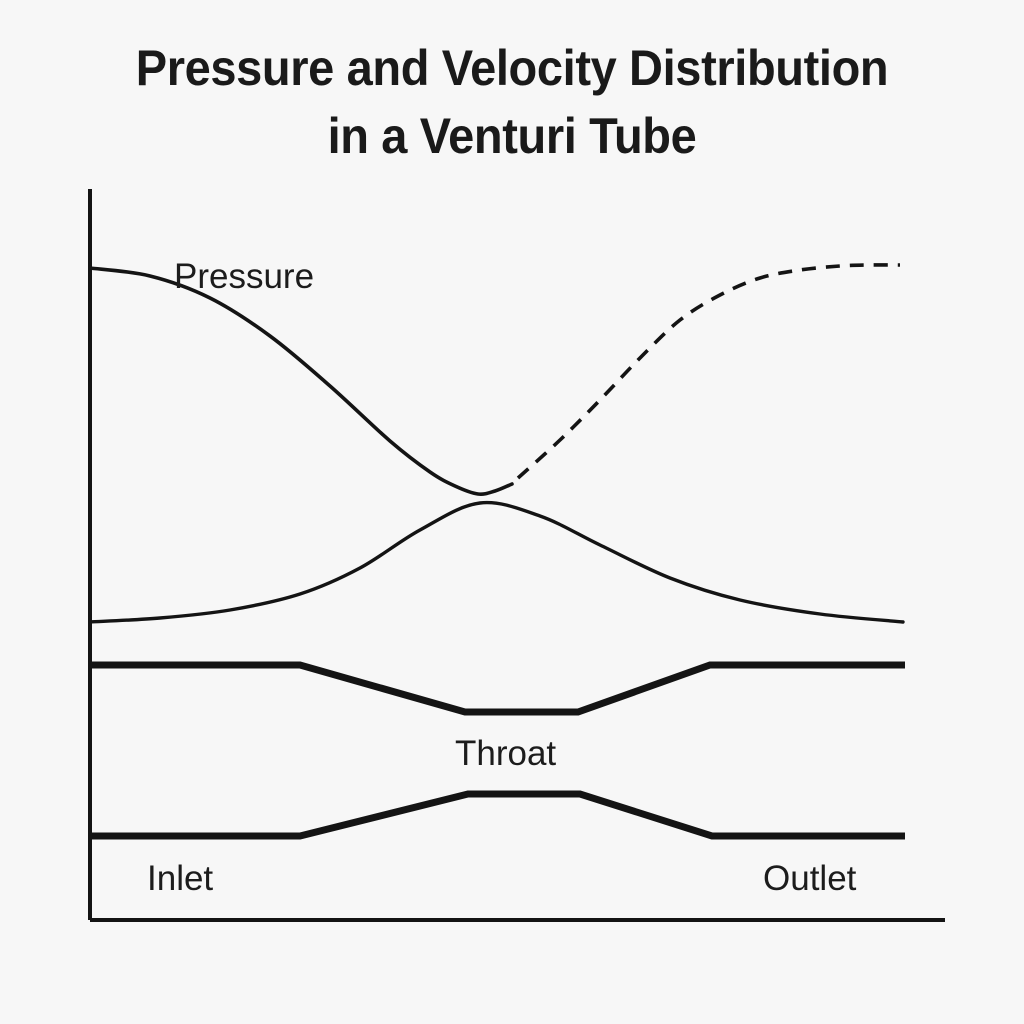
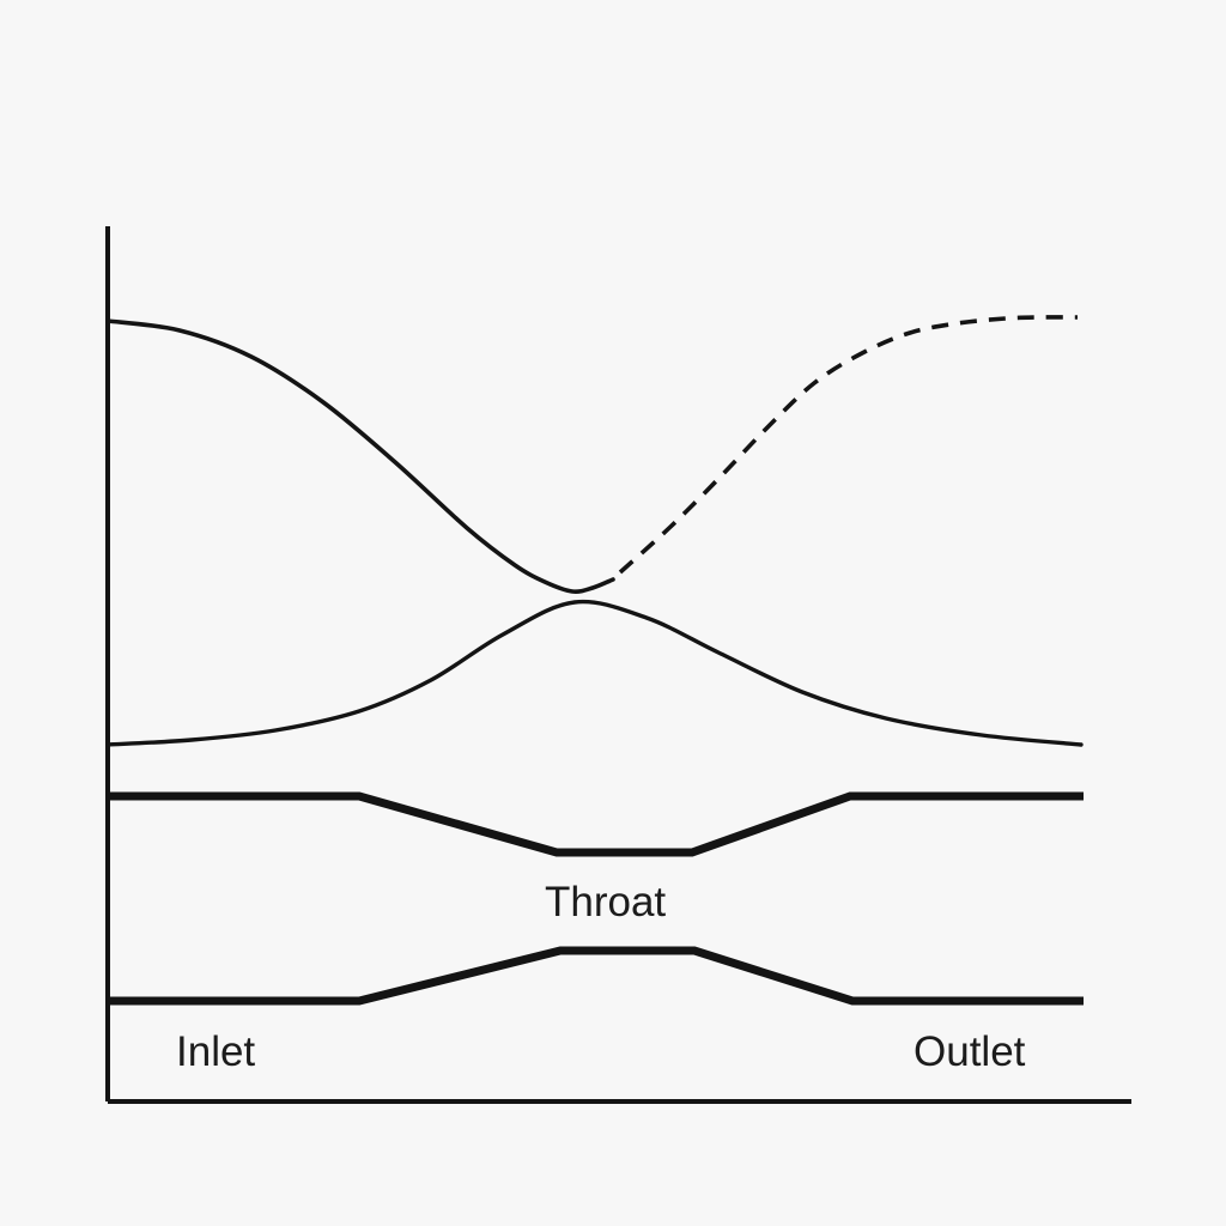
- Pressure and Velocity Distribution
- in a Venturi Tube
- Pressure
  Throat
  Inlet
  Outlet
